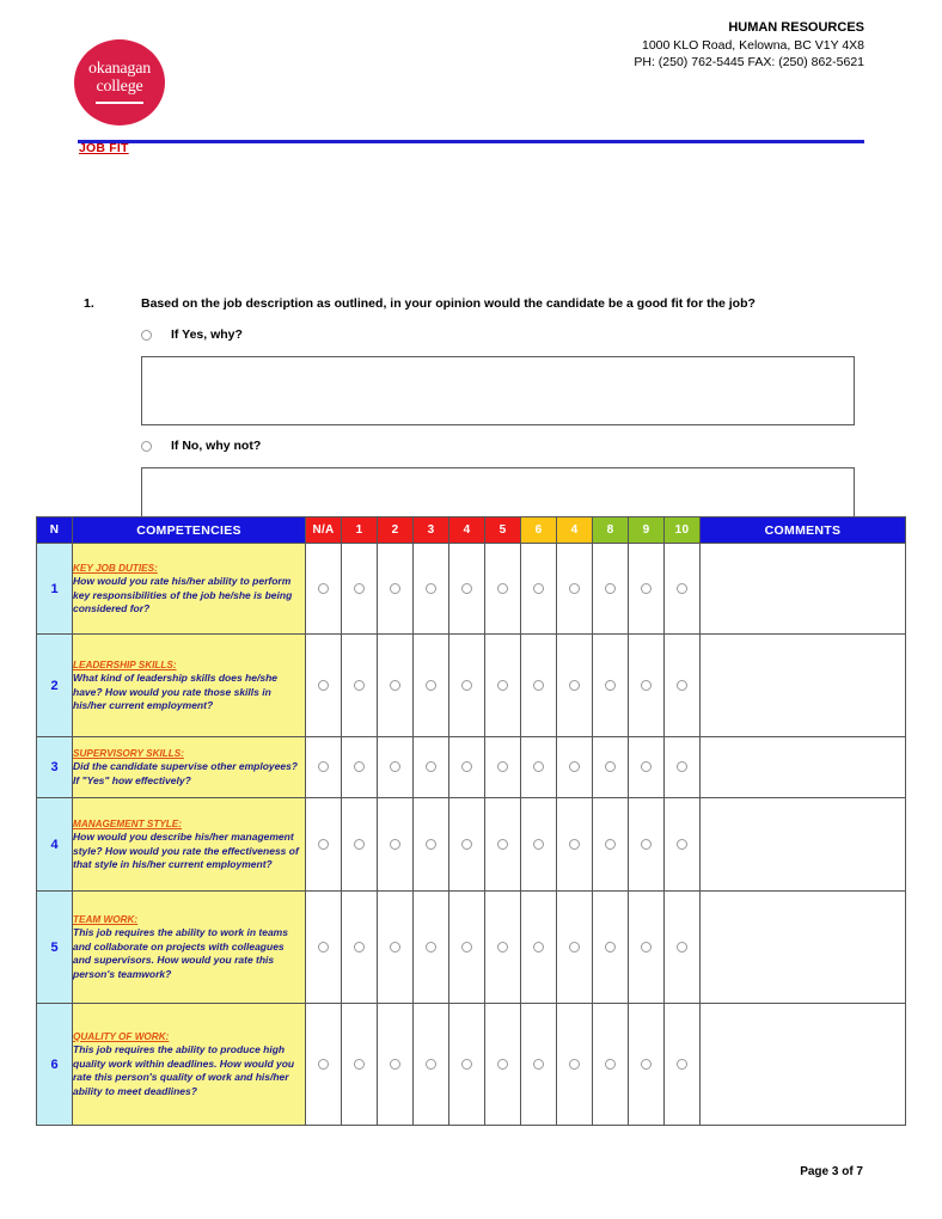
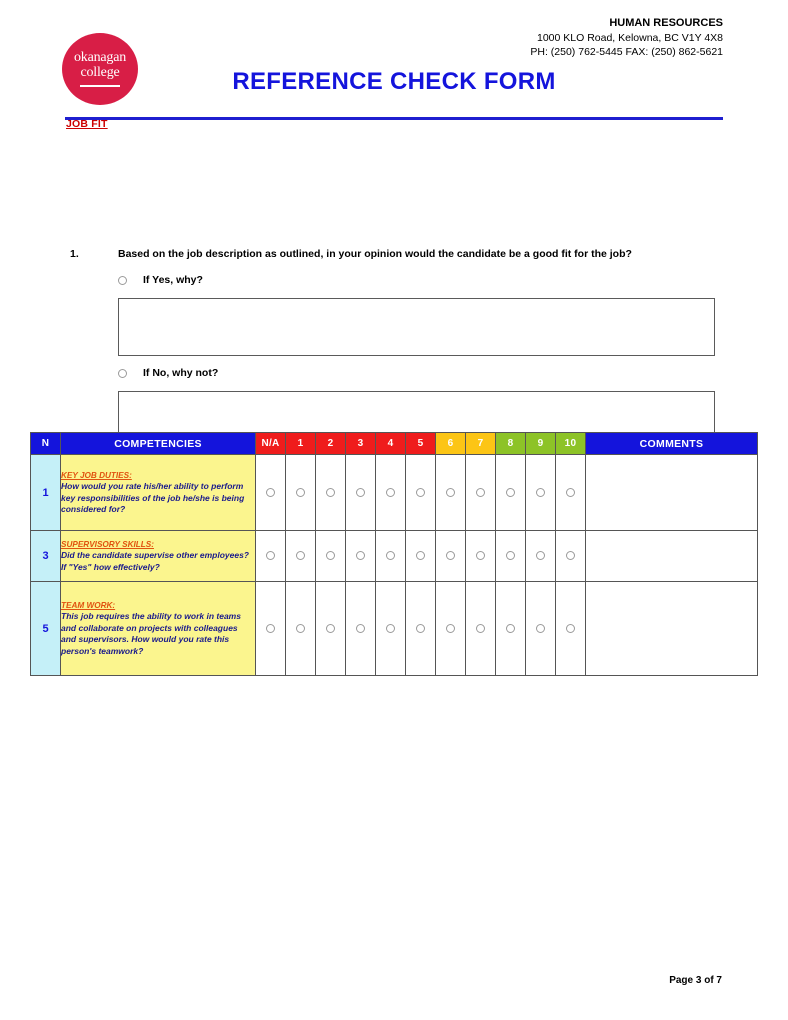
  okanagan
  college
  HUMAN RESOURCES
  1000 KLO Road, Kelowna, BC V1Y 4X8
  PH: (250) 762-5445 FAX: (250) 862-5621
+ REFERENCE CHECK FORM
  JOB FIT
  1.
  Based on the job description as outlined, in your opinion would the candidate be a good fit for the job?
  If Yes, why?
  If No, why not?
- N	COMPETENCIES	N/A	1	2	3	4	5	6	4	8	9	10	COMMENTS
+ N	COMPETENCIES	N/A	1	2	3	4	5	6	7	8	9	10	COMMENTS
  1	KEY JOB DUTIES:How would you rate his/her ability to perform key responsibilities of the job he/she is being considered for?
- 2	LEADERSHIP SKILLS:What kind of leadership skills does he/she have? How would you rate those skills in his/her current employment?
  3	SUPERVISORY SKILLS:Did the candidate supervise other employees? If "Yes" how effectively?
- 4	MANAGEMENT STYLE:How would you describe his/her management style? How would you rate the effectiveness of that style in his/her current employment?
  5	TEAM WORK:This job requires the ability to work in teams and collaborate on projects with colleagues and supervisors. How would you rate this person's teamwork?
- 6	QUALITY OF WORK:This job requires the ability to produce high quality work within deadlines. How would you rate this person's quality of work and his/her ability to meet deadlines?
  Page 3 of 7
